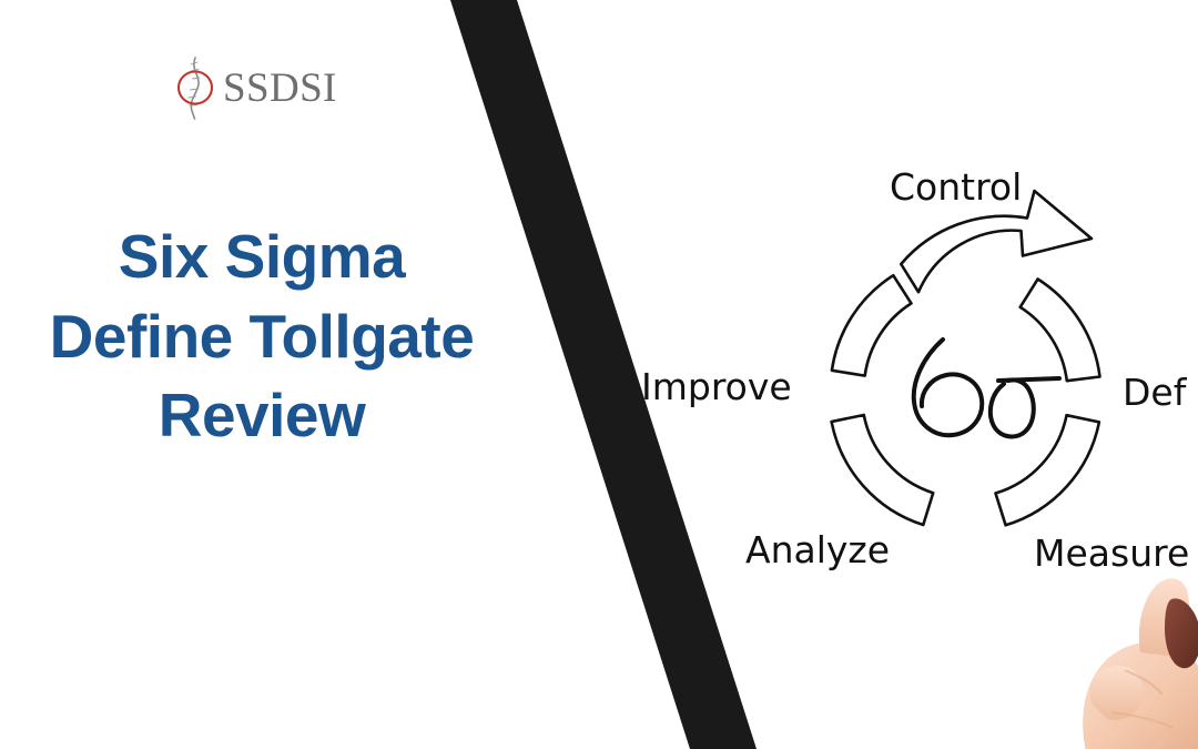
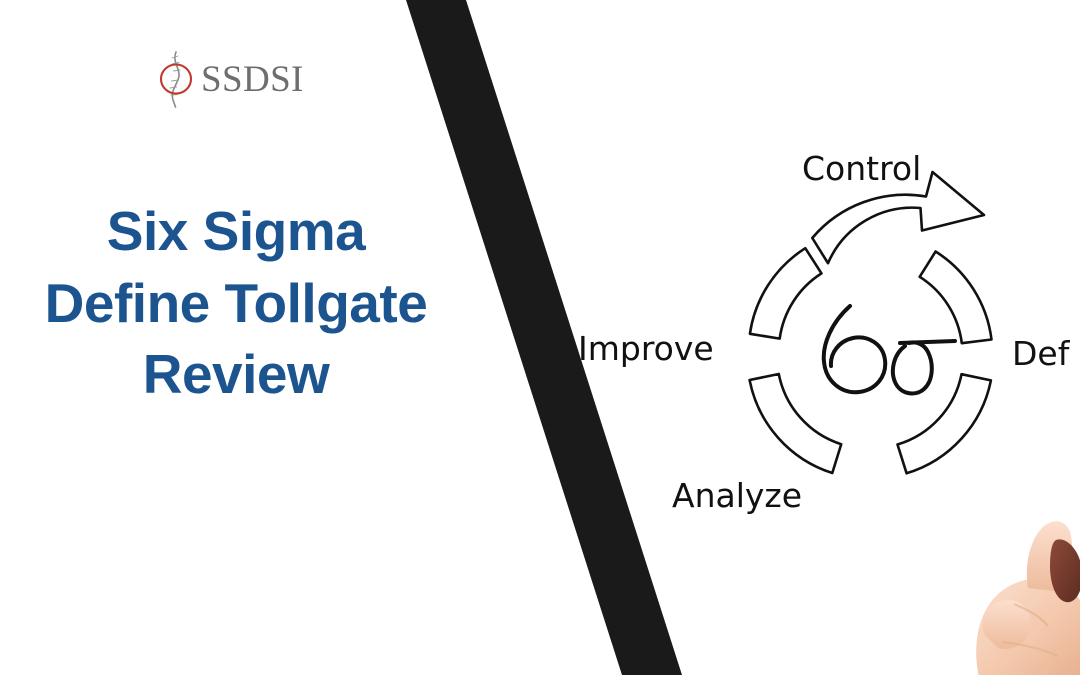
  SSDSI
  Six Sigma
  Define Tollgate
  Review
  Control
  Def
- Measure
  Analyze
  Improve
